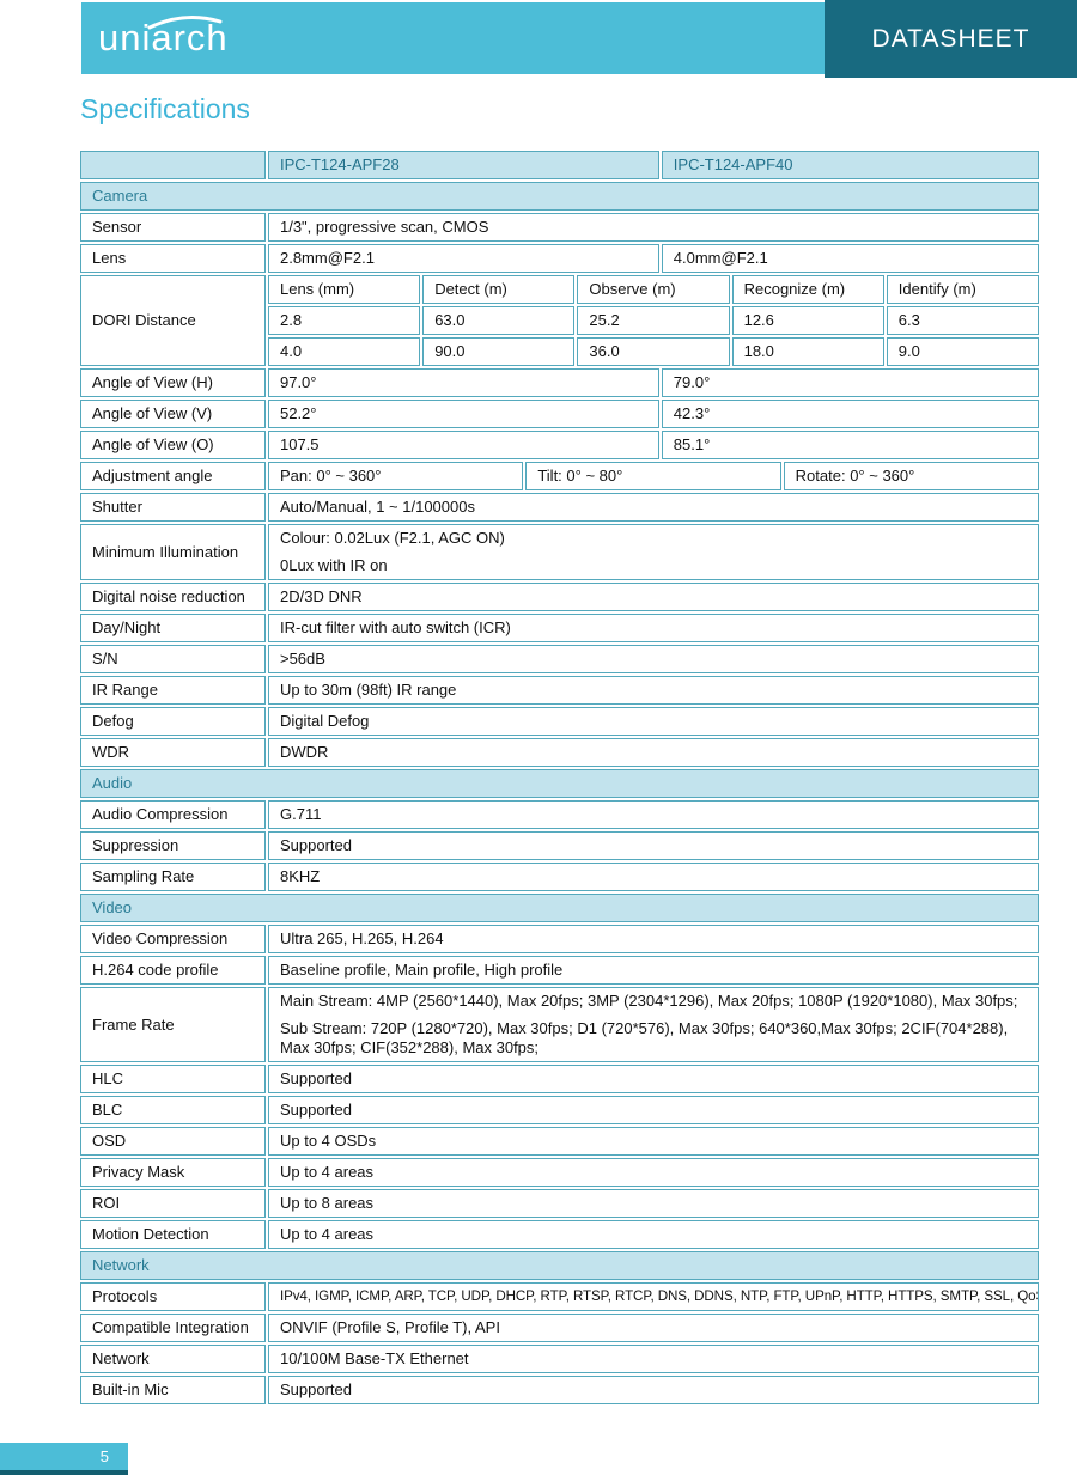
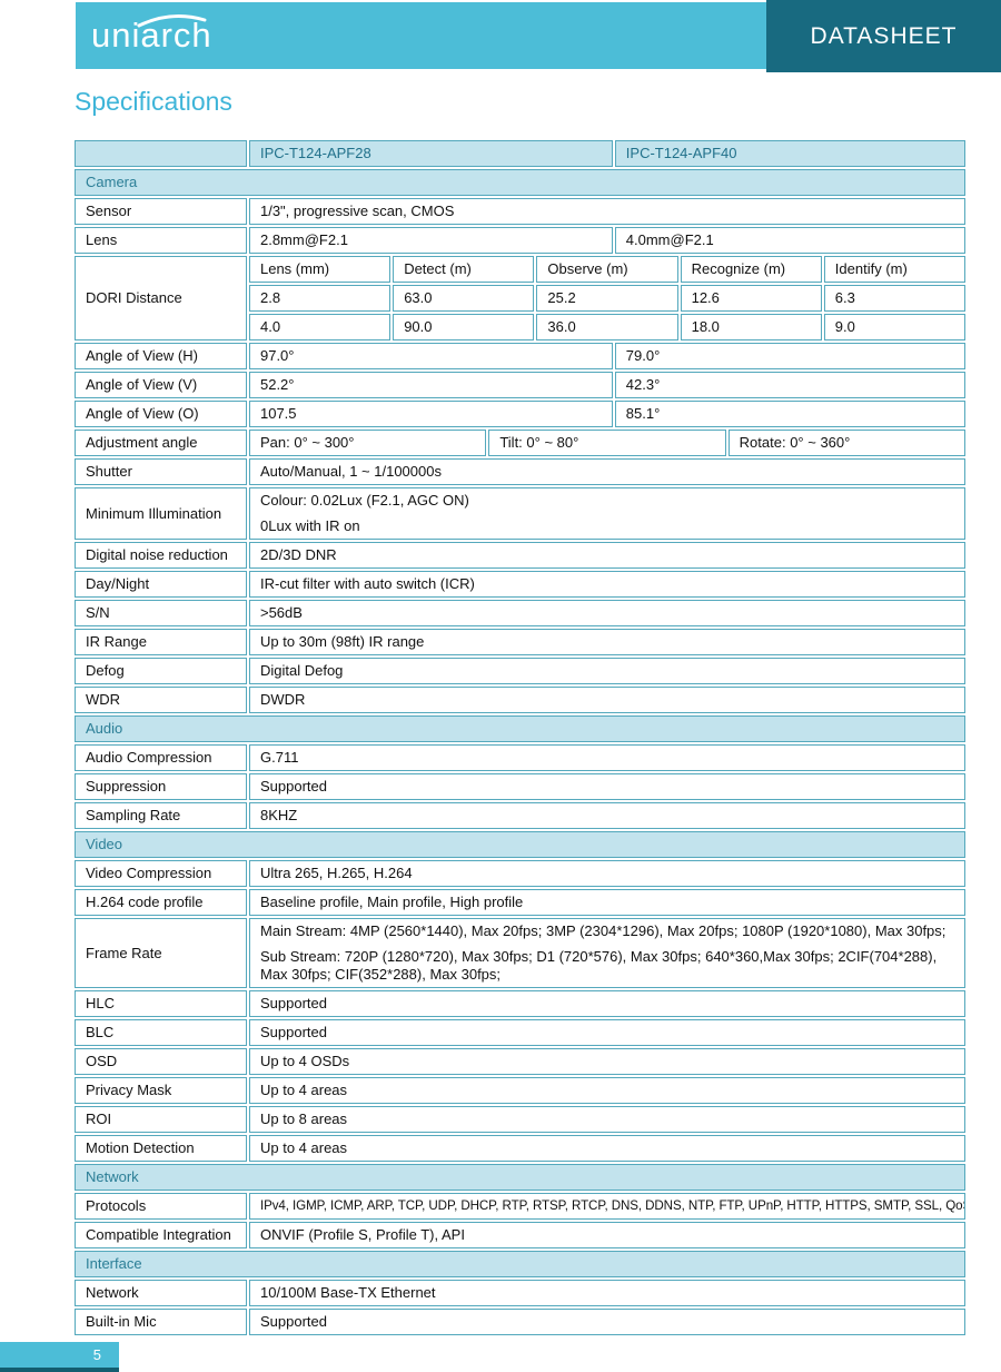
  uniarch
  DATASHEET
  Specifications
  IPC-T124-APF28
  IPC-T124-APF40
  Camera
  Sensor
  1/3", progressive scan, CMOS
  Lens
  2.8mm@F2.1
  4.0mm@F2.1
  DORI Distance
  Lens (mm)
  Detect (m)
  Observe (m)
  Recognize (m)
  Identify (m)
  2.8
  63.0
  25.2
  12.6
  6.3
  4.0
  90.0
  36.0
  18.0
  9.0
  Angle of View (H)
  97.0°
  79.0°
  Angle of View (V)
  52.2°
  42.3°
  Angle of View (O)
  107.5
  85.1°
  Adjustment angle
- Pan: 0° ~ 360°
+ Pan: 0° ~ 300°
  Tilt: 0° ~ 80°
  Rotate: 0° ~ 360°
  Shutter
  Auto/Manual, 1 ~ 1/100000s
  Minimum Illumination
  Colour: 0.02Lux (F2.1, AGC ON)
  0Lux with IR on
  Digital noise reduction
  2D/3D DNR
  Day/Night
  IR-cut filter with auto switch (ICR)
  S/N
  >56dB
  IR Range
  Up to 30m (98ft) IR range
  Defog
  Digital Defog
  WDR
  DWDR
  Audio
  Audio Compression
  G.711
  Suppression
  Supported
  Sampling Rate
  8KHZ
  Video
  Video Compression
  Ultra 265, H.265, H.264
  H.264 code profile
  Baseline profile, Main profile, High profile
  Frame Rate
  Main Stream: 4MP (2560*1440), Max 20fps; 3MP (2304*1296), Max 20fps; 1080P (1920*1080), Max 30fps;
  Sub Stream: 720P (1280*720), Max 30fps; D1 (720*576), Max 30fps; 640*360,Max 30fps; 2CIF(704*288), Max 30fps; CIF(352*288), Max 30fps;
  HLC
  Supported
  BLC
  Supported
  OSD
  Up to 4 OSDs
  Privacy Mask
  Up to 4 areas
  ROI
  Up to 8 areas
  Motion Detection
  Up to 4 areas
  Network
  Protocols
  IPv4, IGMP, ICMP, ARP, TCP, UDP, DHCP, RTP, RTSP, RTCP, DNS, DDNS, NTP, FTP, UPnP, HTTP, HTTPS, SMTP, SSL, Qo
  Compatible Integration
  ONVIF (Profile S, Profile T), API
+ Interface
  Network
  10/100M Base-TX Ethernet
  Built-in Mic
  Supported
  5
